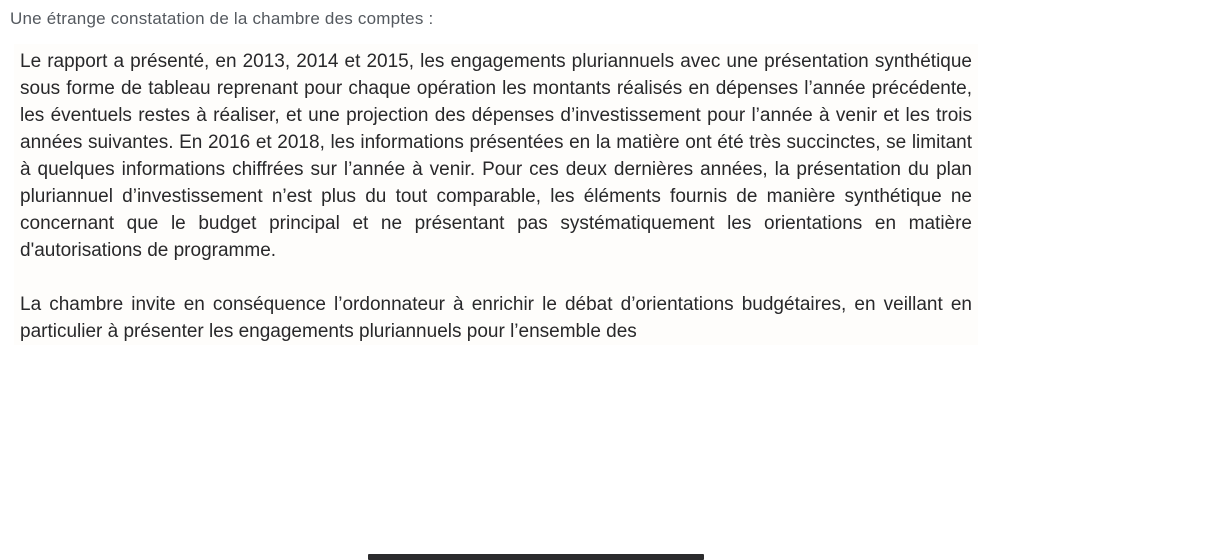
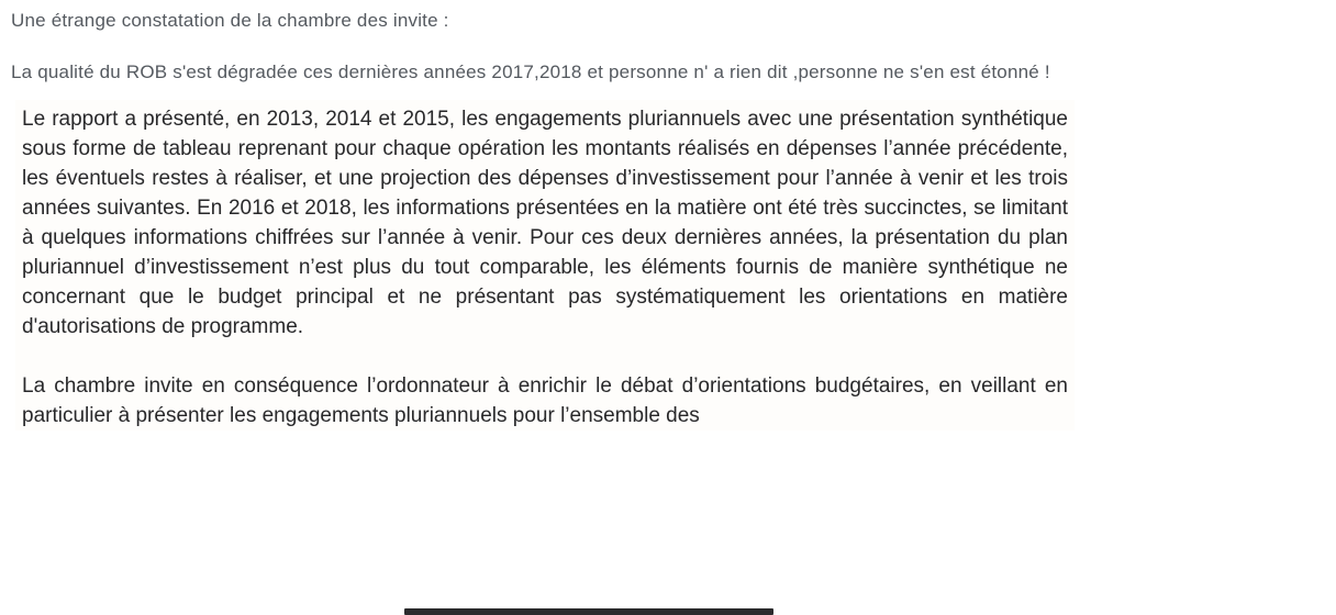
- Une étrange constatation de la chambre des comptes :
+ Une étrange constatation de la chambre des invite :
+ La qualité du ROB s'est dégradée ces dernières années 2017,2018 et personne n' a rien dit ,personne ne s'en est étonné !
  Le rapport a présenté, en 2013, 2014 et 2015, les engagements pluriannuels avec une présentation synthétique sous forme de tableau reprenant pour chaque opération les montants réalisés en dépenses l’année précédente, les éventuels restes à réaliser, et une projection des dépenses d’investissement pour l’année à venir et les trois années suivantes. En 2016 et 2018, les informations présentées en la matière ont été très succinctes, se limitant à quelques informations chiffrées sur l’année à venir. Pour ces deux dernières années, la présentation du plan pluriannuel d’investissement n’est plus du tout comparable, les éléments fournis de manière synthétique ne concernant que le budget principal et ne présentant pas systématiquement les orientations en matière d'autorisations de programme.
  La chambre invite en conséquence l’ordonnateur à enrichir le débat d’orientations budgétaires, en veillant en particulier à présenter les engagements pluriannuels pour l’ensemble des
